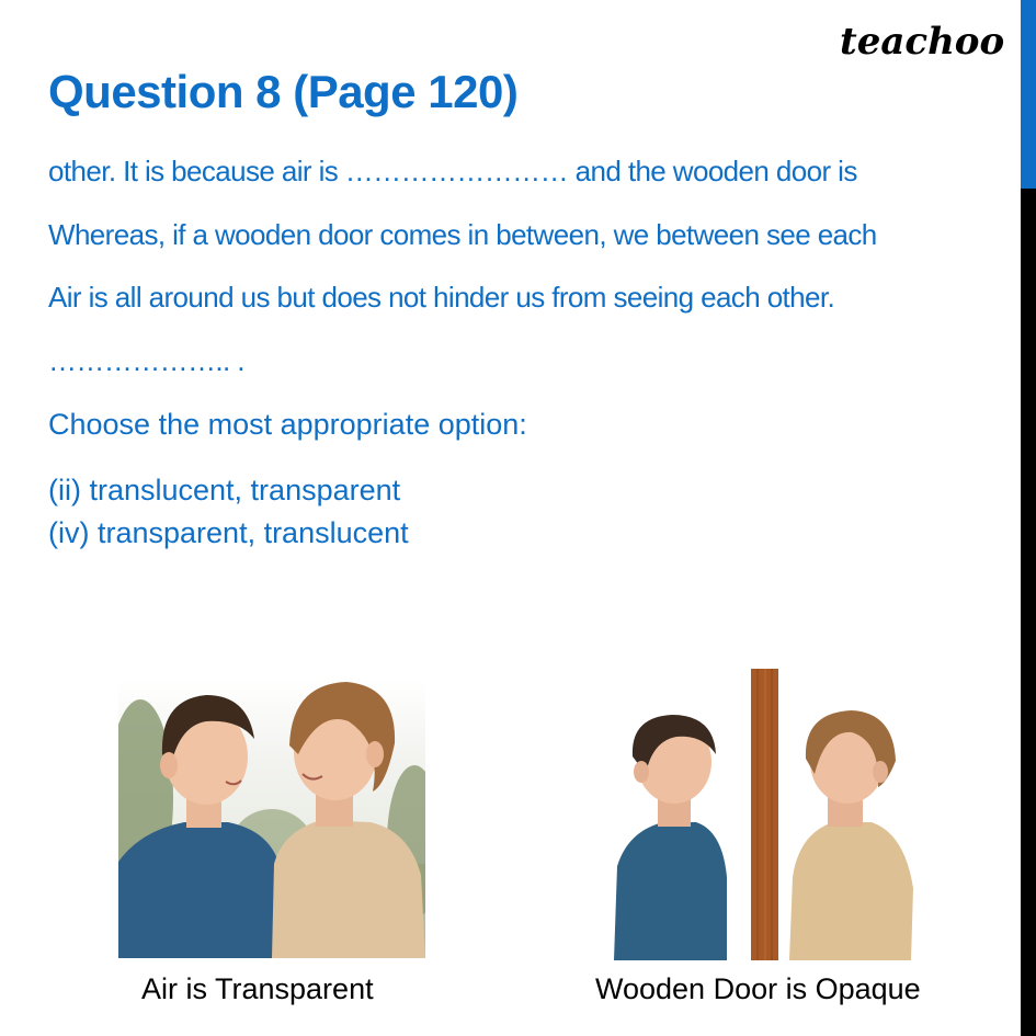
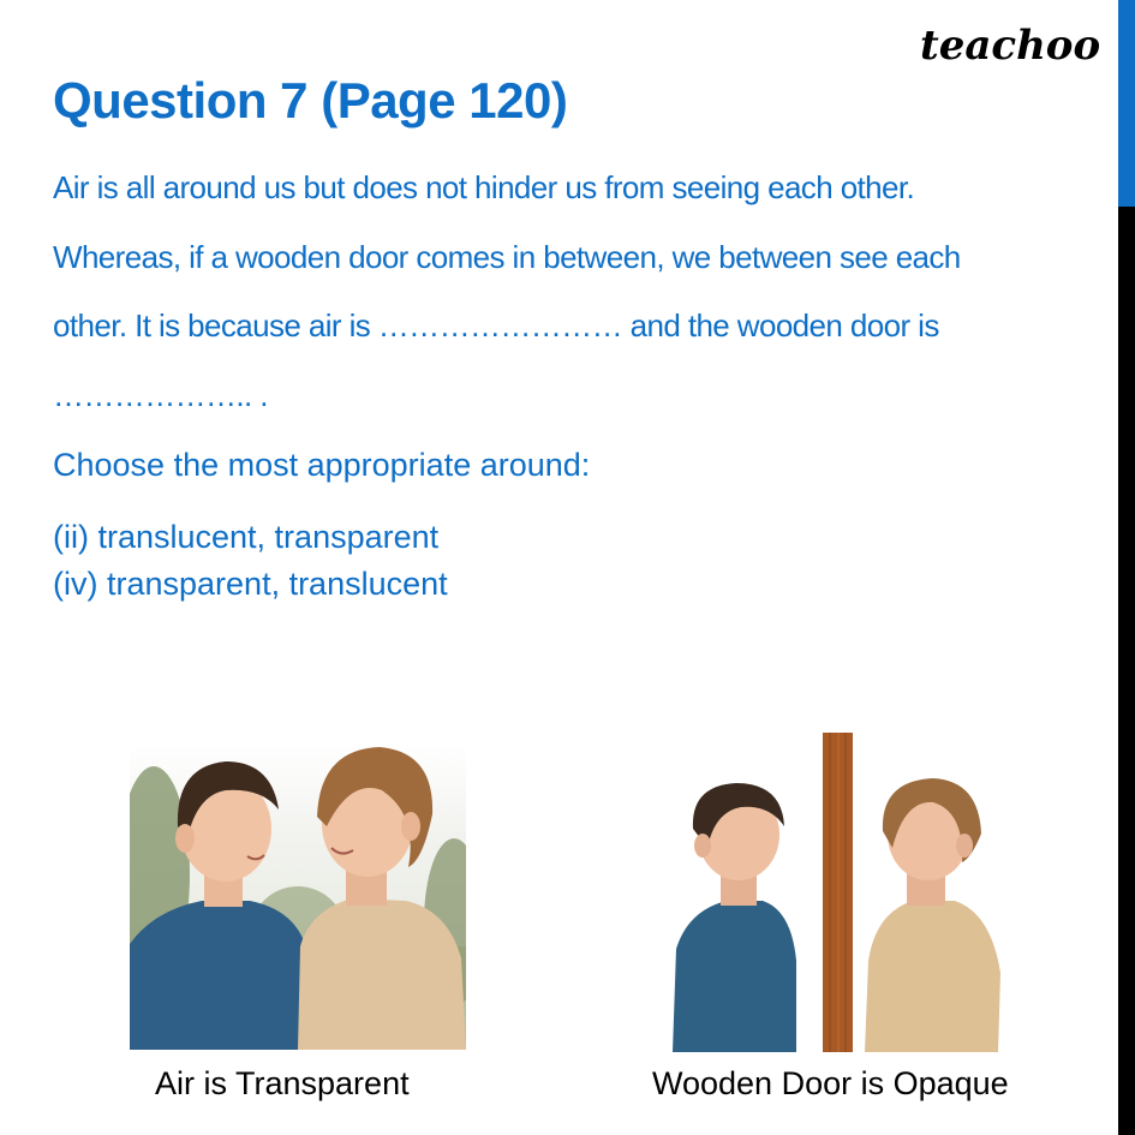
  teachoo
- Question 8 (Page 120)
+ Question 7 (Page 120)
- other. It is because air is …………………… and the wooden door is
+ Air is all around us but does not hinder us from seeing each other.
  Whereas, if a wooden door comes in between, we between see each
- Air is all around us but does not hinder us from seeing each other.
+ other. It is because air is …………………… and the wooden door is
  ……………….. .
- Choose the most appropriate option:
+ Choose the most appropriate around:
  (ii) translucent, transparent
  (iv) transparent, translucent
  Air is Transparent
  Wooden Door is Opaque
